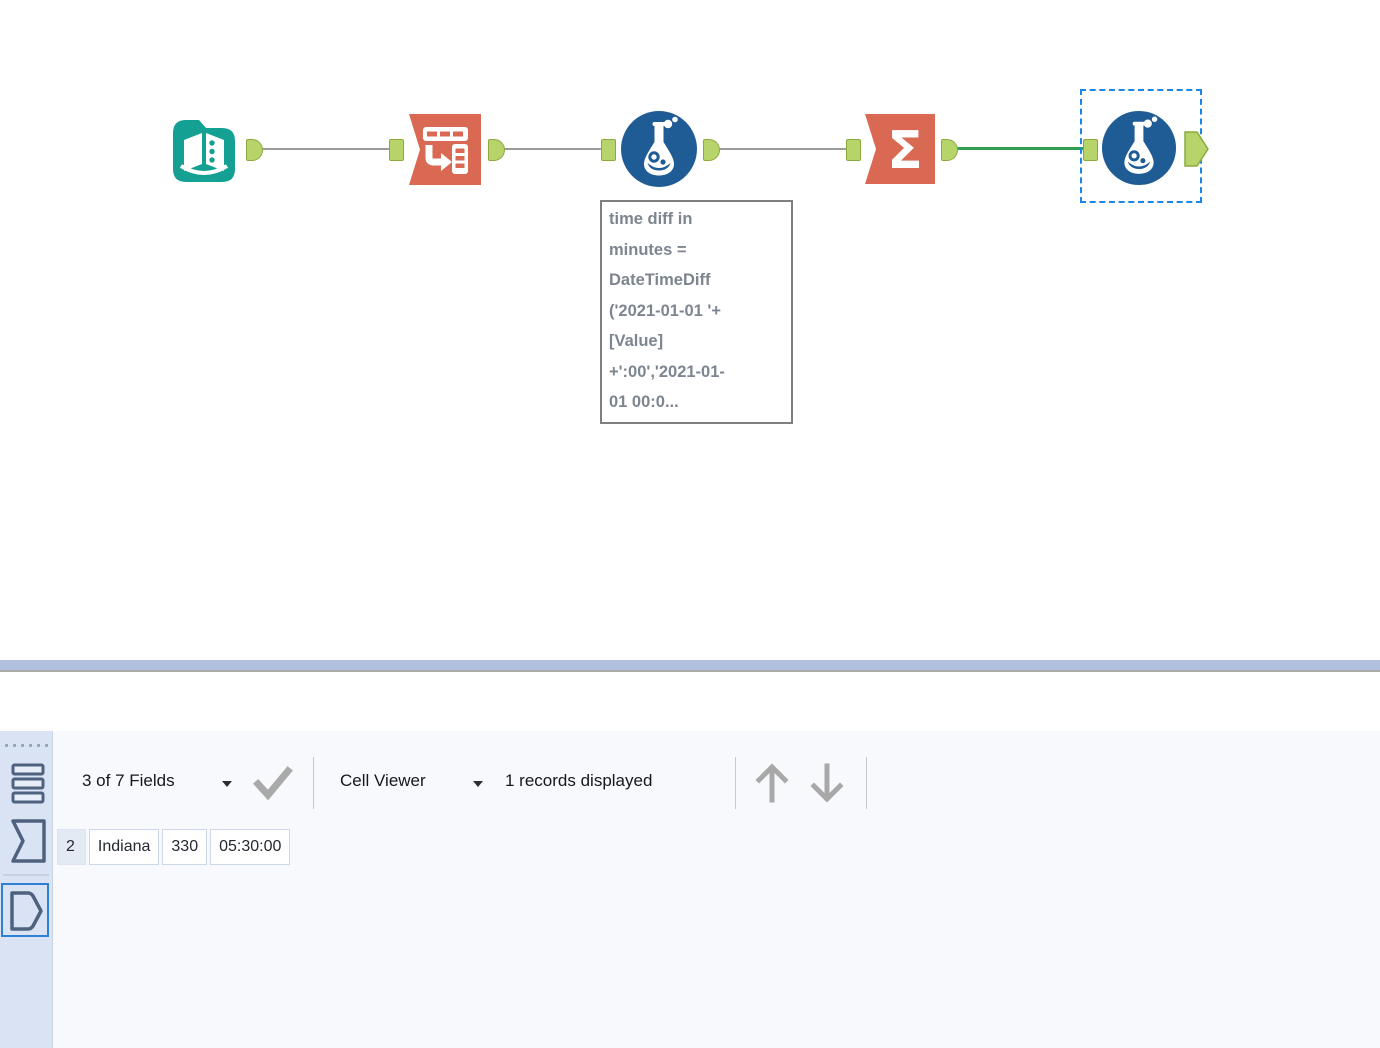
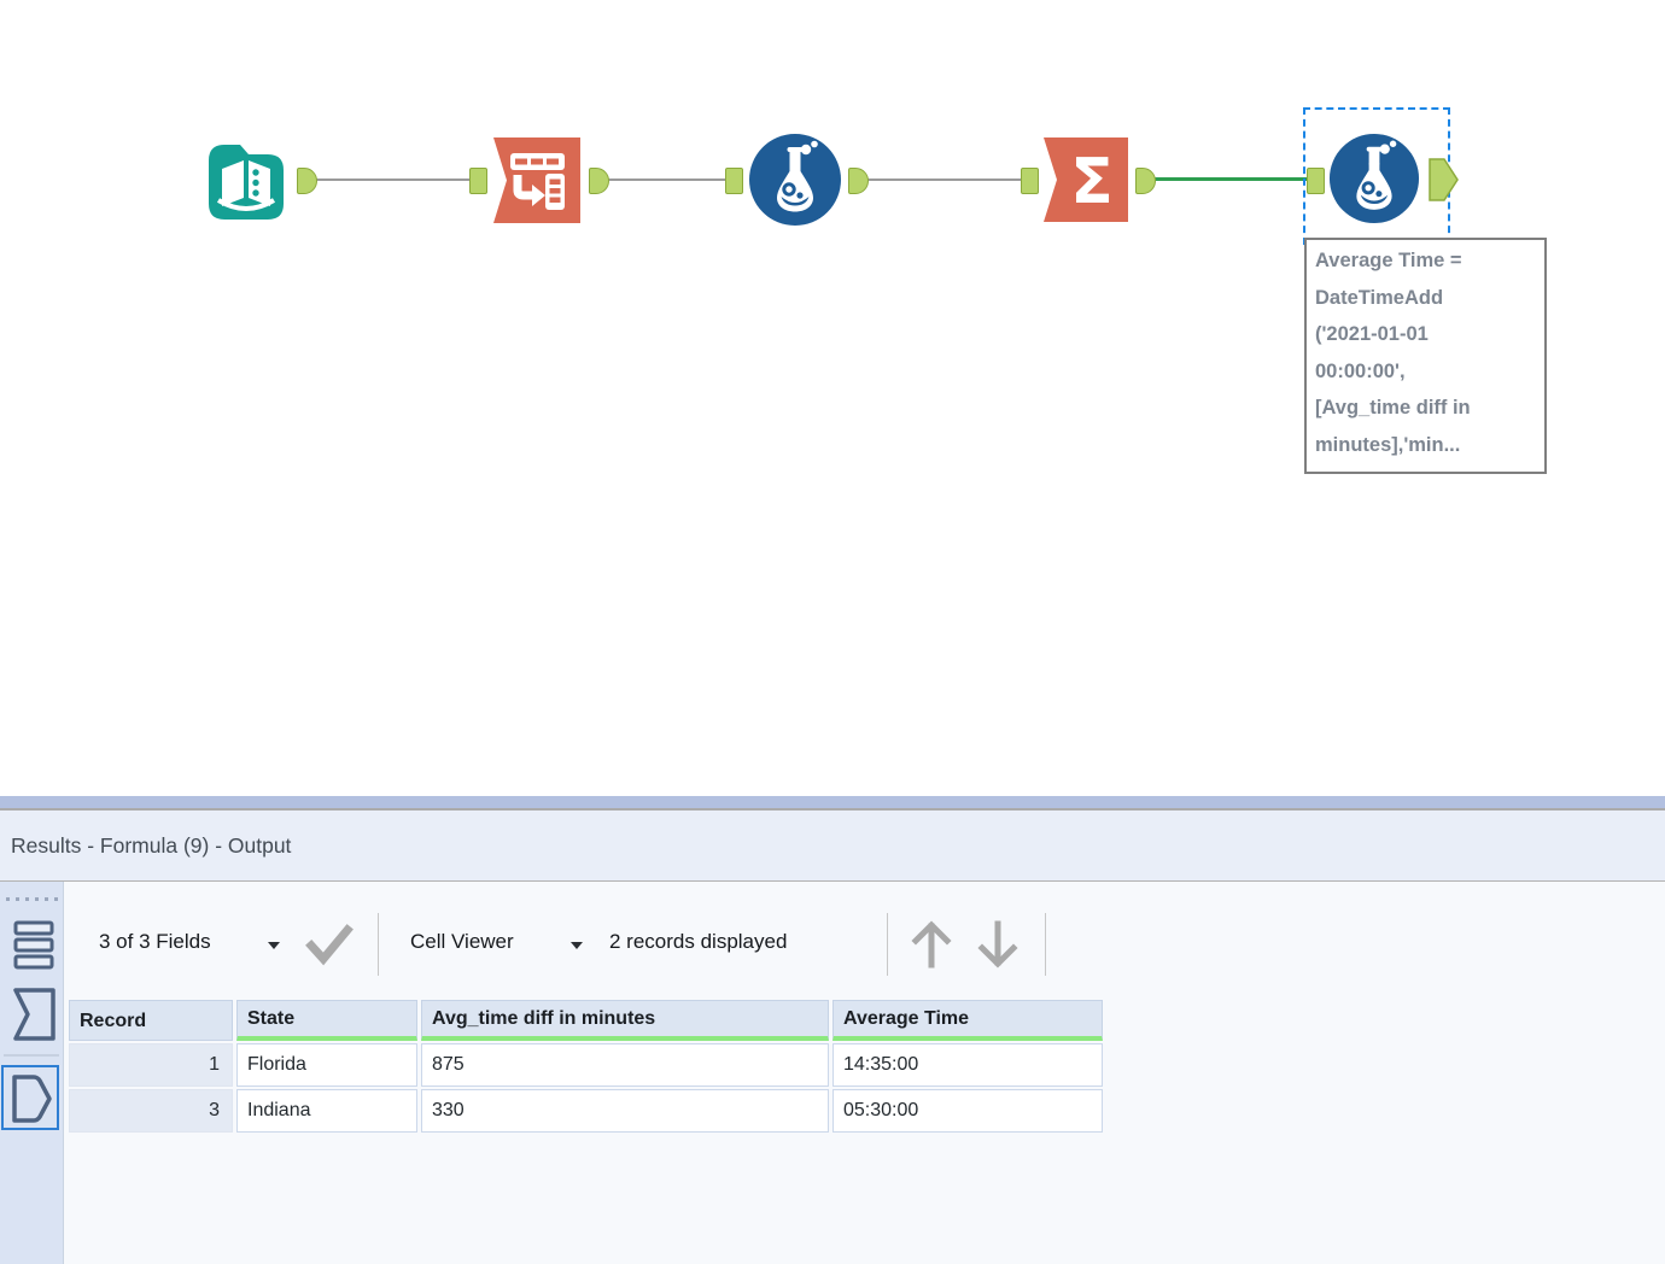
- time diff in
- minutes =
- DateTimeDiff
- ('2021-01-01 '+
- [Value]
- +':00','2021-01-
- 01 00:0...
  Σ
+ Average Time =
+ DateTimeAdd
+ ('2021-01-01
+ 00:00:00',
+ [Avg_time diff in
+ minutes],'min...
+ Results - Formula (9) - Output
- 3 of 7 Fields
+ 3 of 3 Fields
  Cell Viewer
- 1 records displayed
+ 2 records displayed
+ Record	State	Avg_time diff in minutes	Average Time
+ 1	Florida	875	14:35:00
- 2	Indiana	330	05:30:00
+ 3	Indiana	330	05:30:00
